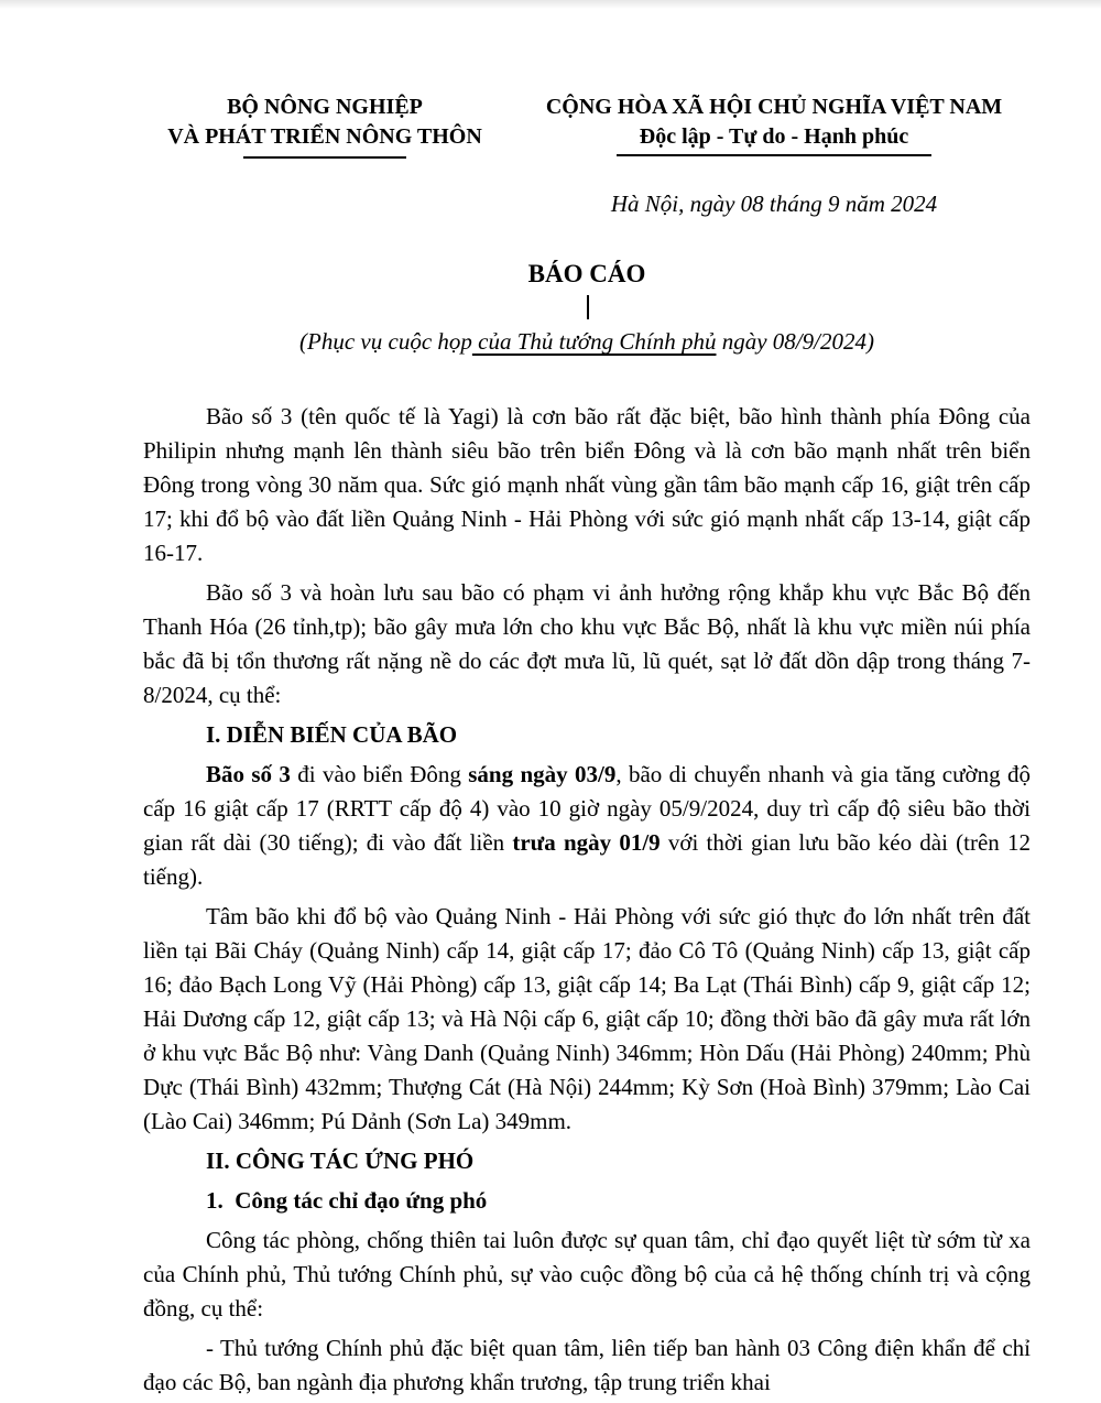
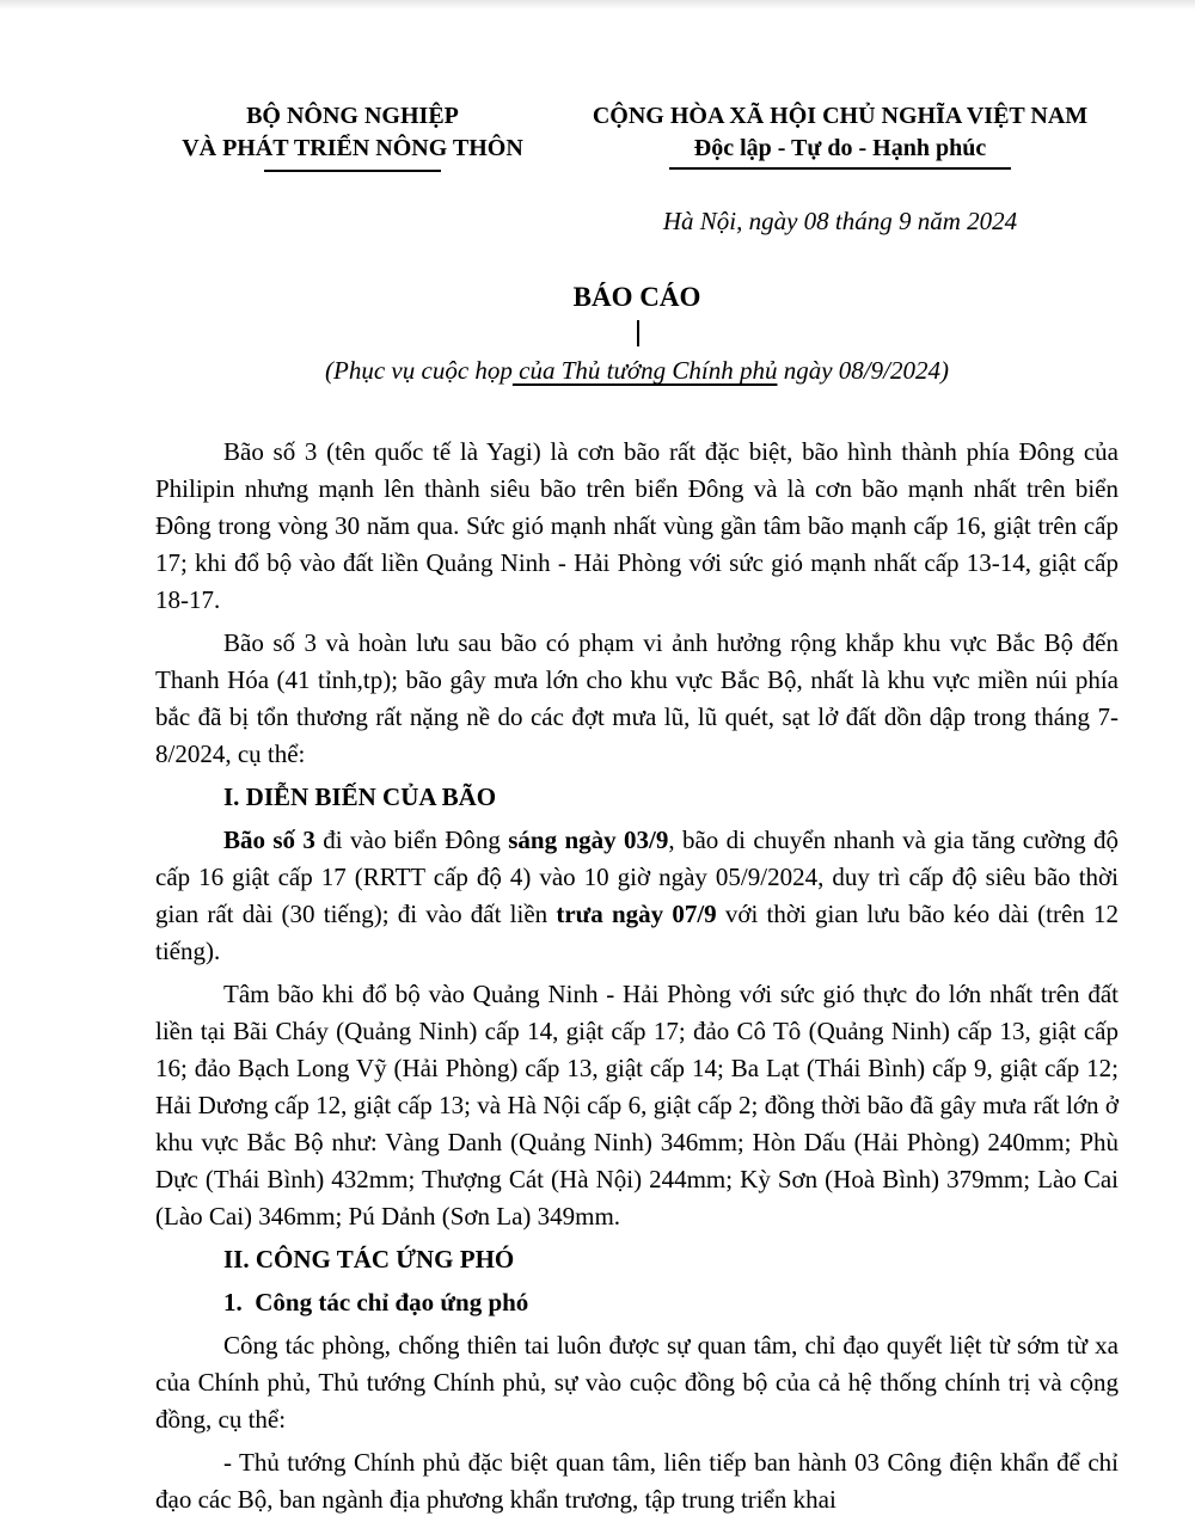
  BỘ NÔNG NGHIỆP
  VÀ PHÁT TRIỂN NÔNG THÔN
  CỘNG HÒA XÃ HỘI CHỦ NGHĨA VIỆT NAM
  Độc lập - Tự do - Hạnh phúc
  Hà Nội, ngày 08 tháng 9 năm 2024
  BÁO CÁO
  (Phục vụ cuộc họp của Thủ tướng Chính phủ ngày 08/9/2024)
- Bão số 3 (tên quốc tế là Yagi) là cơn bão rất đặc biệt, bão hình thành phía Đông của Philipin nhưng mạnh lên thành siêu bão trên biển Đông và là cơn bão mạnh nhất trên biển Đông trong vòng 30 năm qua. Sức gió mạnh nhất vùng gần tâm bão mạnh cấp 16, giật trên cấp 17; khi đổ bộ vào đất liền Quảng Ninh - Hải Phòng với sức gió mạnh nhất cấp 13-14, giật cấp 16-17.
+ Bão số 3 (tên quốc tế là Yagi) là cơn bão rất đặc biệt, bão hình thành phía Đông của Philipin nhưng mạnh lên thành siêu bão trên biển Đông và là cơn bão mạnh nhất trên biển Đông trong vòng 30 năm qua. Sức gió mạnh nhất vùng gần tâm bão mạnh cấp 16, giật trên cấp 17; khi đổ bộ vào đất liền Quảng Ninh - Hải Phòng với sức gió mạnh nhất cấp 13-14, giật cấp 18-17.
- Bão số 3 và hoàn lưu sau bão có phạm vi ảnh hưởng rộng khắp khu vực Bắc Bộ đến Thanh Hóa (26 tỉnh,tp); bão gây mưa lớn cho khu vực Bắc Bộ, nhất là khu vực miền núi phía bắc đã bị tổn thương rất nặng nề do các đợt mưa lũ, lũ quét, sạt lở đất dồn dập trong tháng 7-8/2024, cụ thể:
+ Bão số 3 và hoàn lưu sau bão có phạm vi ảnh hưởng rộng khắp khu vực Bắc Bộ đến Thanh Hóa (41 tỉnh,tp); bão gây mưa lớn cho khu vực Bắc Bộ, nhất là khu vực miền núi phía bắc đã bị tổn thương rất nặng nề do các đợt mưa lũ, lũ quét, sạt lở đất dồn dập trong tháng 7-8/2024, cụ thể:
  I. DIỄN BIẾN CỦA BÃO
- Bão số 3 đi vào biển Đông sáng ngày 03/9, bão di chuyển nhanh và gia tăng cường độ cấp 16 giật cấp 17 (RRTT cấp độ 4) vào 10 giờ ngày 05/9/2024, duy trì cấp độ siêu bão thời gian rất dài (30 tiếng); đi vào đất liền trưa ngày 01/9 với thời gian lưu bão kéo dài (trên 12 tiếng).
+ Bão số 3 đi vào biển Đông sáng ngày 03/9, bão di chuyển nhanh và gia tăng cường độ cấp 16 giật cấp 17 (RRTT cấp độ 4) vào 10 giờ ngày 05/9/2024, duy trì cấp độ siêu bão thời gian rất dài (30 tiếng); đi vào đất liền trưa ngày 07/9 với thời gian lưu bão kéo dài (trên 12 tiếng).
- Tâm bão khi đổ bộ vào Quảng Ninh - Hải Phòng với sức gió thực đo lớn nhất trên đất liền tại Bãi Cháy (Quảng Ninh) cấp 14, giật cấp 17; đảo Cô Tô (Quảng Ninh) cấp 13, giật cấp 16; đảo Bạch Long Vỹ (Hải Phòng) cấp 13, giật cấp 14; Ba Lạt (Thái Bình) cấp 9, giật cấp 12; Hải Dương cấp 12, giật cấp 13; và Hà Nội cấp 6, giật cấp 10; đồng thời bão đã gây mưa rất lớn ở khu vực Bắc Bộ như: Vàng Danh (Quảng Ninh) 346mm; Hòn Dấu (Hải Phòng) 240mm; Phù Dực (Thái Bình) 432mm; Thượng Cát (Hà Nội) 244mm; Kỳ Sơn (Hoà Bình) 379mm; Lào Cai (Lào Cai) 346mm; Pú Dảnh (Sơn La) 349mm.
+ Tâm bão khi đổ bộ vào Quảng Ninh - Hải Phòng với sức gió thực đo lớn nhất trên đất liền tại Bãi Cháy (Quảng Ninh) cấp 14, giật cấp 17; đảo Cô Tô (Quảng Ninh) cấp 13, giật cấp 16; đảo Bạch Long Vỹ (Hải Phòng) cấp 13, giật cấp 14; Ba Lạt (Thái Bình) cấp 9, giật cấp 12; Hải Dương cấp 12, giật cấp 13; và Hà Nội cấp 6, giật cấp 2; đồng thời bão đã gây mưa rất lớn ở khu vực Bắc Bộ như: Vàng Danh (Quảng Ninh) 346mm; Hòn Dấu (Hải Phòng) 240mm; Phù Dực (Thái Bình) 432mm; Thượng Cát (Hà Nội) 244mm; Kỳ Sơn (Hoà Bình) 379mm; Lào Cai (Lào Cai) 346mm; Pú Dảnh (Sơn La) 349mm.
  II. CÔNG TÁC ỨNG PHÓ
  1. Công tác chỉ đạo ứng phó
  Công tác phòng, chống thiên tai luôn được sự quan tâm, chỉ đạo quyết liệt từ sớm từ xa của Chính phủ, Thủ tướng Chính phủ, sự vào cuộc đồng bộ của cả hệ thống chính trị và cộng đồng, cụ thể:
  - Thủ tướng Chính phủ đặc biệt quan tâm, liên tiếp ban hành 03 Công điện khẩn để chỉ đạo các Bộ, ban ngành địa phương khẩn trương, tập trung triển khai
